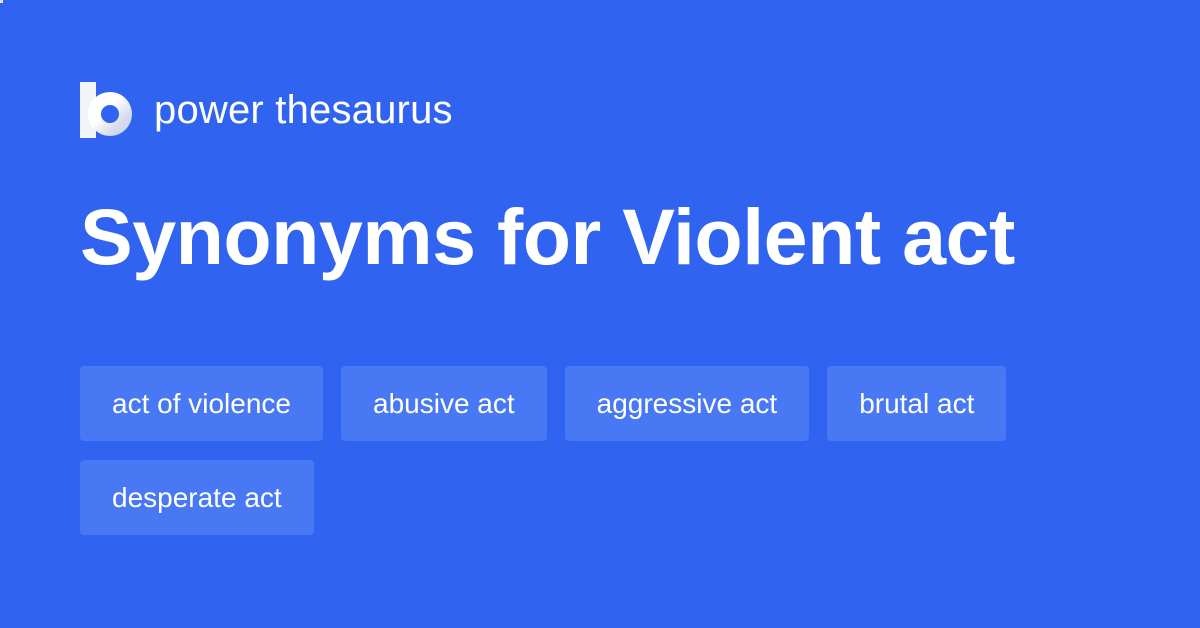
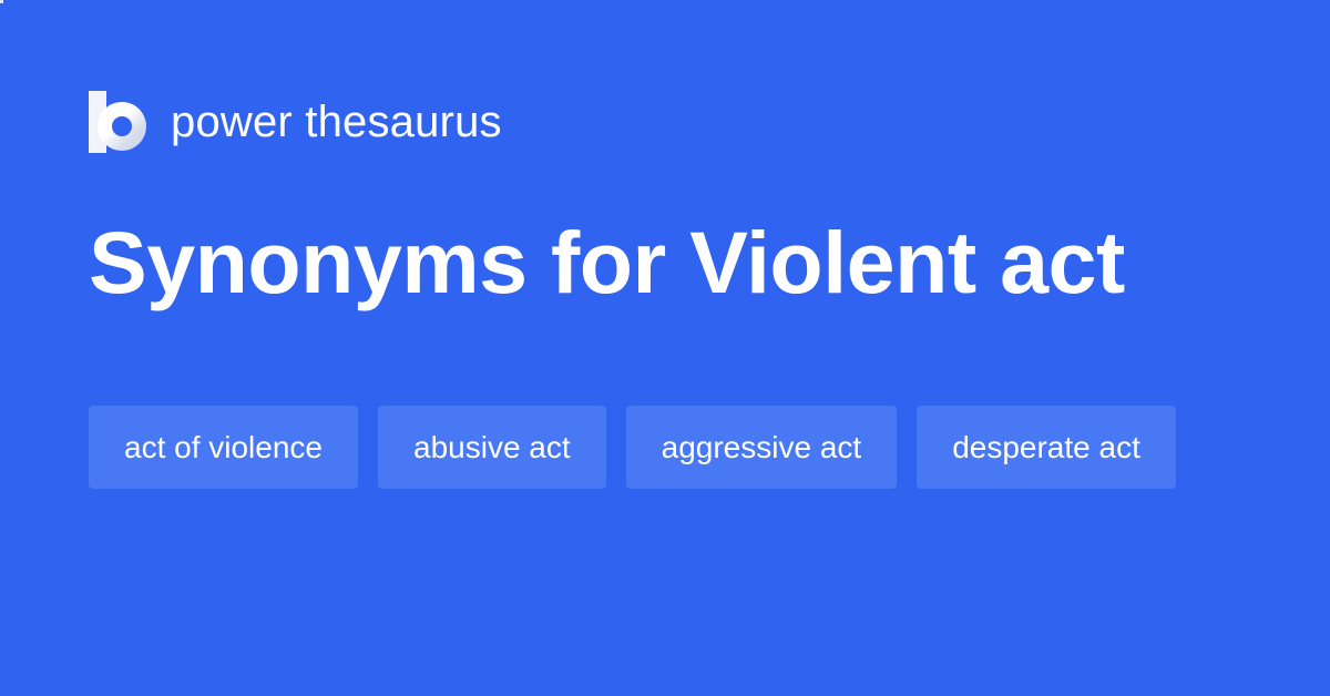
  power thesaurus
  Synonyms for Violent act
  act of violence
  abusive act
  aggressive act
- brutal act
  desperate act
